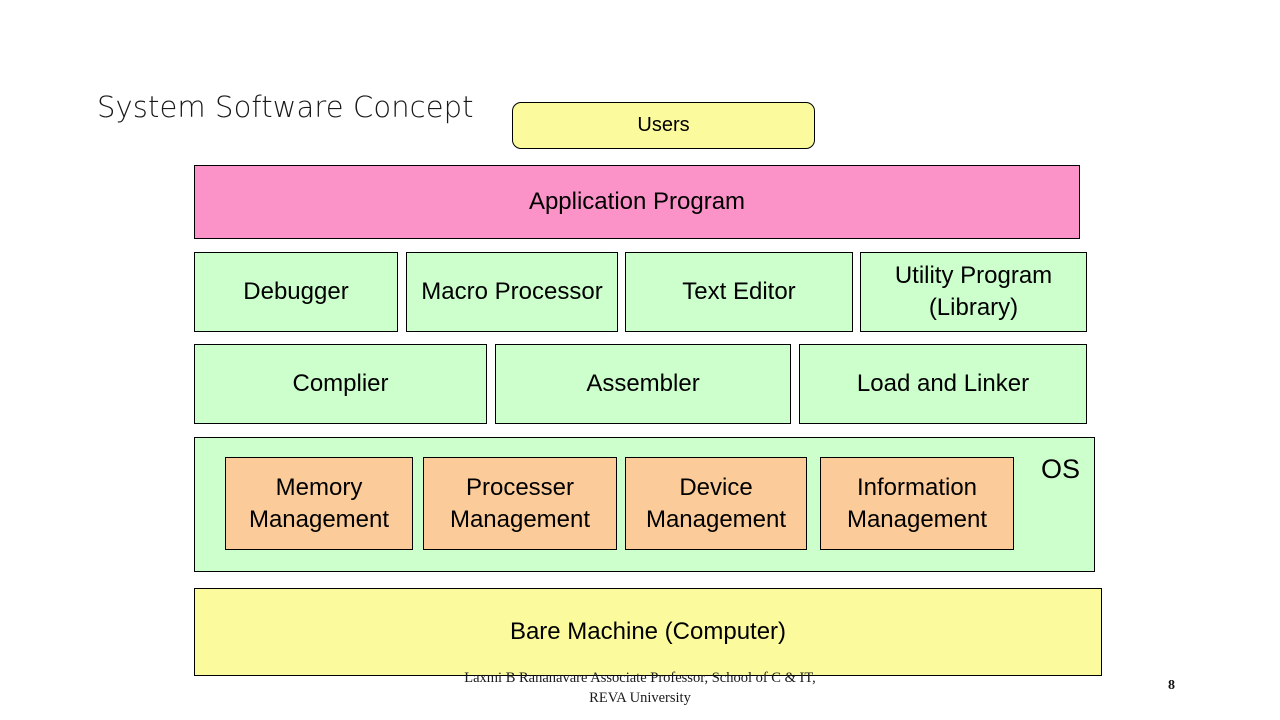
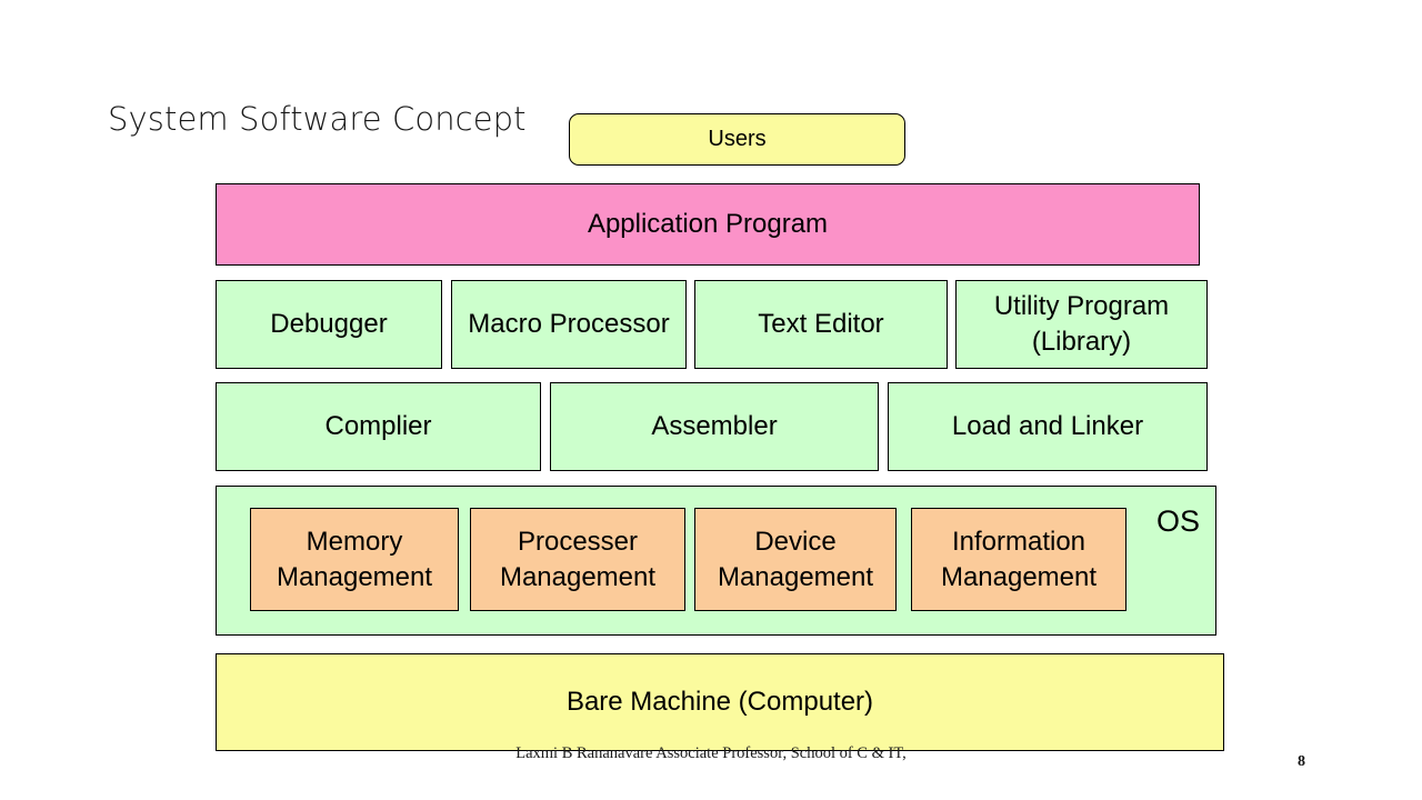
  System Software Concept
  Users
  Application Program
  Debugger
  Macro Processor
  Text Editor
  Utility Program
  (Library)
  Complier
  Assembler
  Load and Linker
  OS
  Memory
  Management
  Processer
  Management
  Device
  Management
  Information
  Management
  Bare Machine (Computer)
  Laxmi B Rananavare Associate Professor, School of C & IT,
- REVA University
  8
